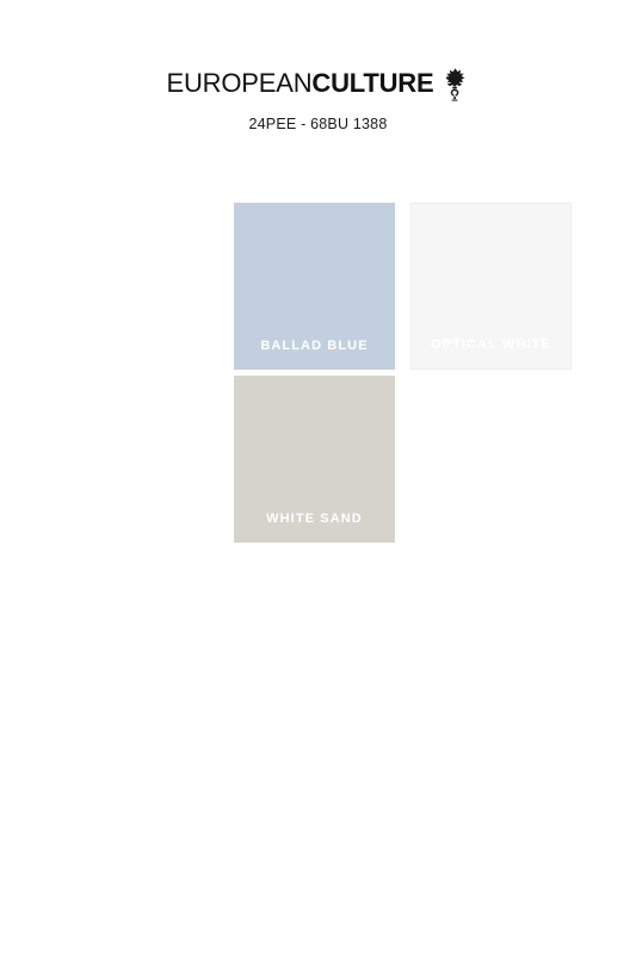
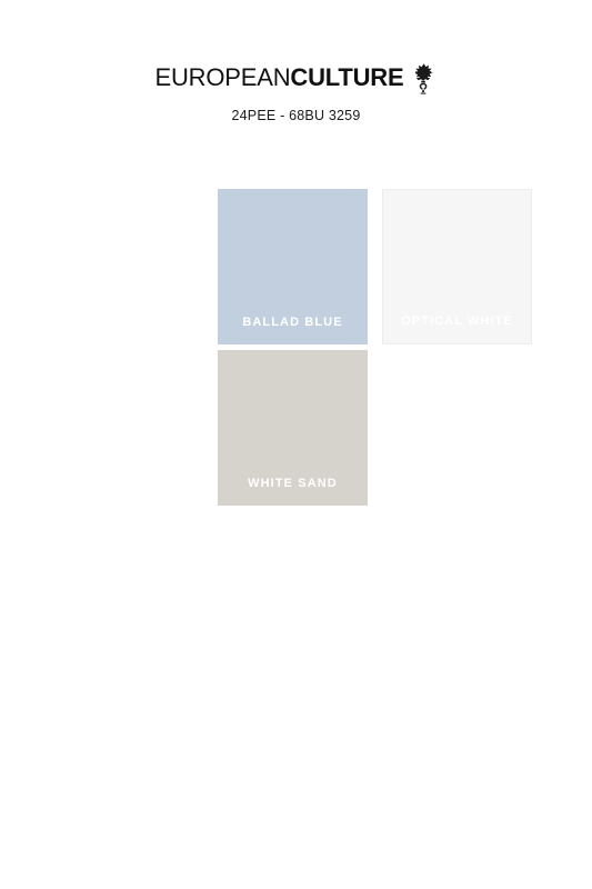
  EUROPEANCULTURE
- 24PEE - 68BU 1388
+ 24PEE - 68BU 3259
  BALLAD BLUE
  WHITE SAND
